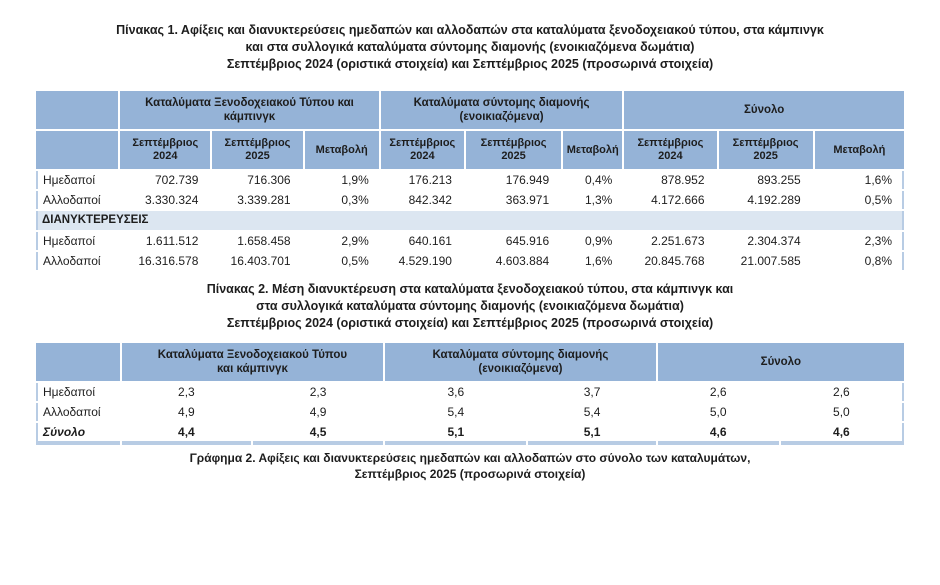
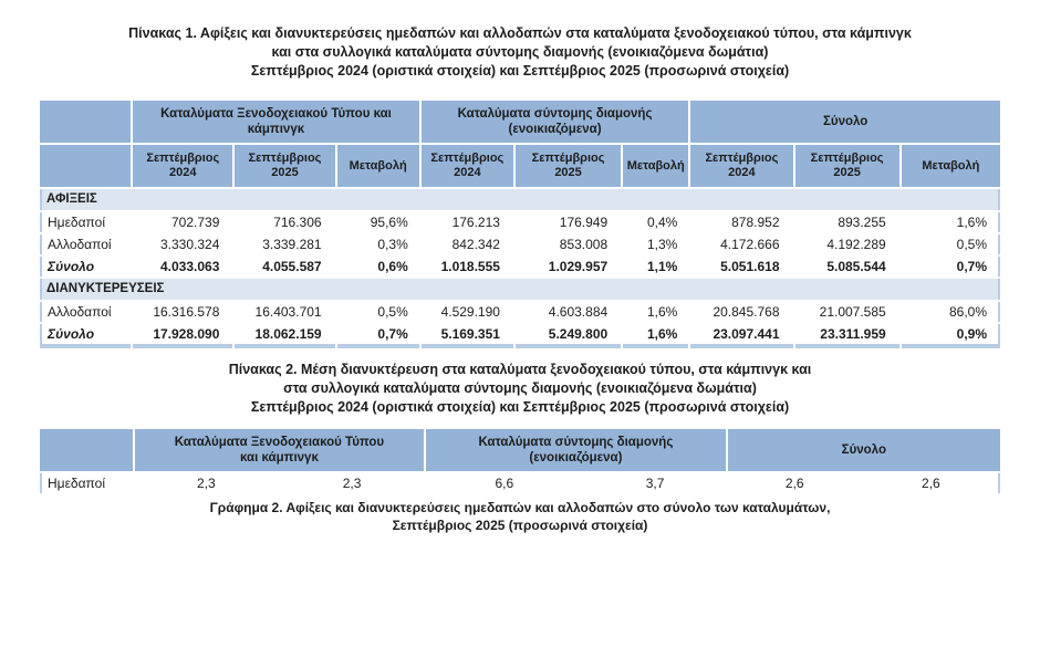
  Πίνακας 1. Αφίξεις και διανυκτερεύσεις ημεδαπών και αλλοδαπών στα καταλύματα ξενοδοχειακού τύπου, στα κάμπινγκ
  και στα συλλογικά καταλύματα σύντομης διαμονής (ενοικιαζόμενα δωμάτια)
  Σεπτέμβριος 2024 (οριστικά στοιχεία) και Σεπτέμβριος 2025 (προσωρινά στοιχεία)
  	Καταλύματα Ξενοδοχειακού Τύπου και κάμπινγκ	Καταλύματα σύντομης διαμονής (ενοικιαζόμενα)	Σύνολο
  	Σεπτέμβριος 2024	Σεπτέμβριος 2025	Μεταβολή	Σεπτέμβριος 2024	Σεπτέμβριος 2025	Μεταβολή	Σεπτέμβριος 2024	Σεπτέμβριος 2025	Μεταβολή
+ ΑΦΙΞΕΙΣ
- Ημεδαποί	702.739	716.306	1,9%	176.213	176.949	0,4%	878.952	893.255	1,6%
+ Ημεδαποί	702.739	716.306	95,6%	176.213	176.949	0,4%	878.952	893.255	1,6%
- Αλλοδαποί	3.330.324	3.339.281	0,3%	842.342	363.971	1,3%	4.172.666	4.192.289	0,5%
+ Αλλοδαποί	3.330.324	3.339.281	0,3%	842.342	853.008	1,3%	4.172.666	4.192.289	0,5%
+ Σύνολο	4.033.063	4.055.587	0,6%	1.018.555	1.029.957	1,1%	5.051.618	5.085.544	0,7%
  ΔΙΑΝΥΚΤΕΡΕΥΣΕΙΣ
- Ημεδαποί	1.611.512	1.658.458	2,9%	640.161	645.916	0,9%	2.251.673	2.304.374	2,3%
- Αλλοδαποί	16.316.578	16.403.701	0,5%	4.529.190	4.603.884	1,6%	20.845.768	21.007.585	0,8%
+ Αλλοδαποί	16.316.578	16.403.701	0,5%	4.529.190	4.603.884	1,6%	20.845.768	21.007.585	86,0%
+ Σύνολο	17.928.090	18.062.159	0,7%	5.169.351	5.249.800	1,6%	23.097.441	23.311.959	0,9%
  Πίνακας 2. Μέση διανυκτέρευση στα καταλύματα ξενοδοχειακού τύπου, στα κάμπινγκ και
  στα συλλογικά καταλύματα σύντομης διαμονής (ενοικιαζόμενα δωμάτια)
  Σεπτέμβριος 2024 (οριστικά στοιχεία) και Σεπτέμβριος 2025 (προσωρινά στοιχεία)
  	Καταλύματα Ξενοδοχειακού Τύπου και κάμπινγκ	Καταλύματα σύντομης διαμονής (ενοικιαζόμενα)	Σύνολο
- Ημεδαποί	2,3	2,3	3,6	3,7	2,6	2,6
+ Ημεδαποί	2,3	2,3	6,6	3,7	2,6	2,6
- Αλλοδαποί	4,9	4,9	5,4	5,4	5,0	5,0
- Σύνολο	4,4	4,5	5,1	5,1	4,6	4,6
  Γράφημα 2. Αφίξεις και διανυκτερεύσεις ημεδαπών και αλλοδαπών στο σύνολο των καταλυμάτων,
  Σεπτέμβριος 2025 (προσωρινά στοιχεία)
